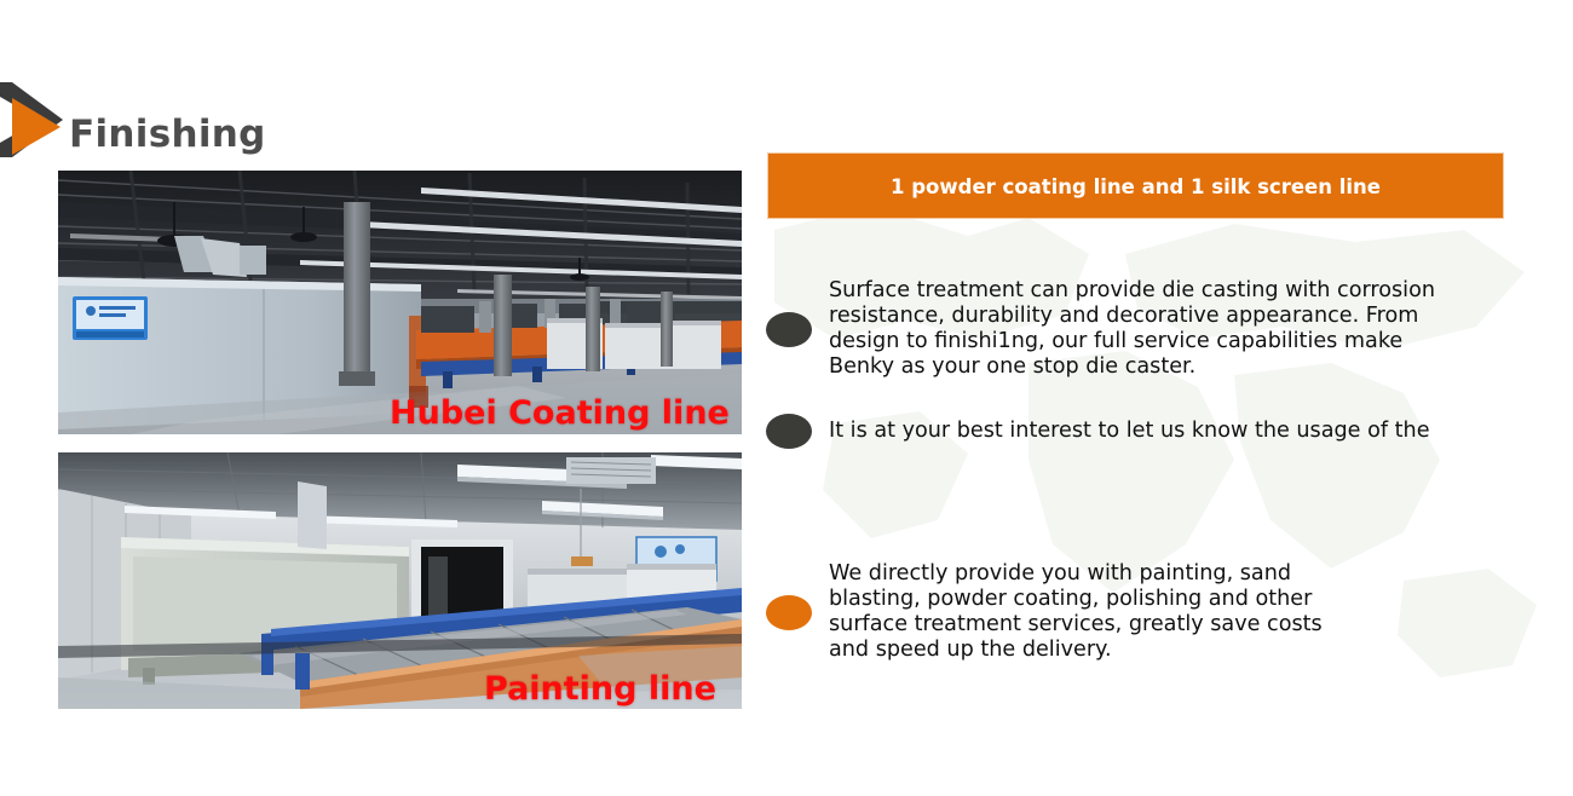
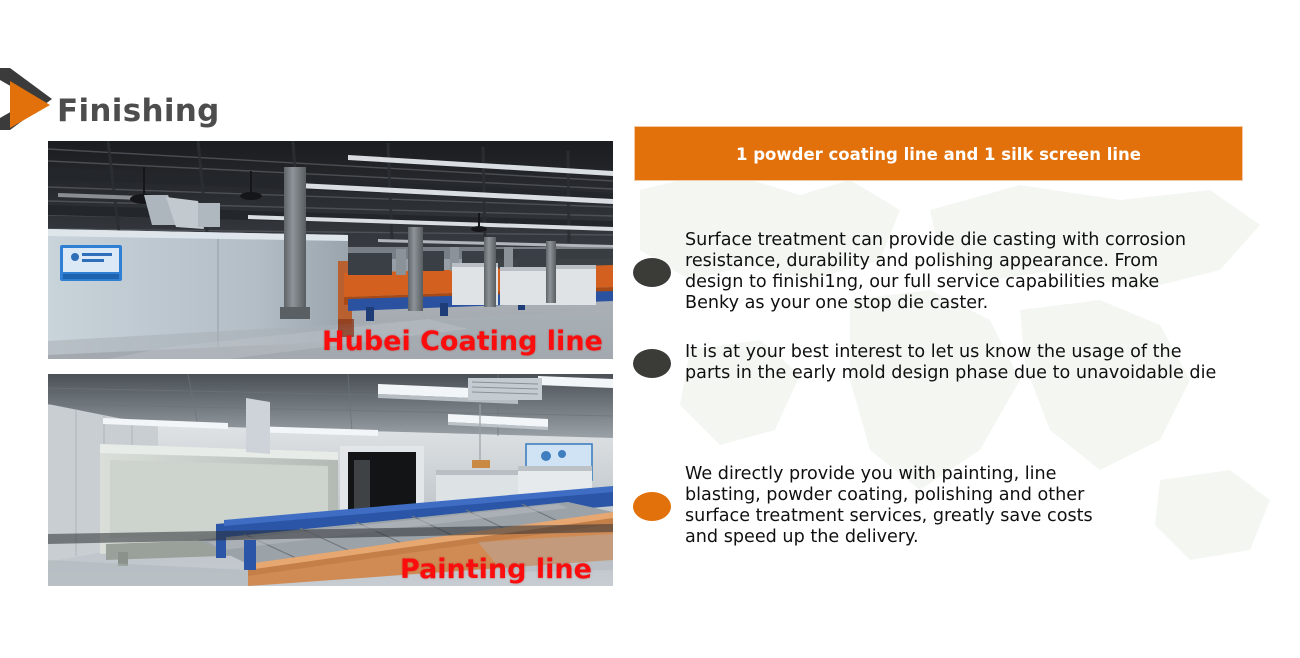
  Finishing
  Hubei Coating line
  Painting line
  1 powder coating line and 1 silk screen line
  Surface treatment can provide die casting with corrosion
- resistance, durability and decorative appearance. From
+ resistance, durability and polishing appearance. From
  design to finishi1ng, our full service capabilities make
  Benky as your one stop die caster.
  It is at your best interest to let us know the usage of the
+ parts in the early mold design phase due to unavoidable die
- We directly provide you with painting, sand
+ We directly provide you with painting, line
  blasting, powder coating, polishing and other
  surface treatment services, greatly save costs
  and speed up the delivery.
